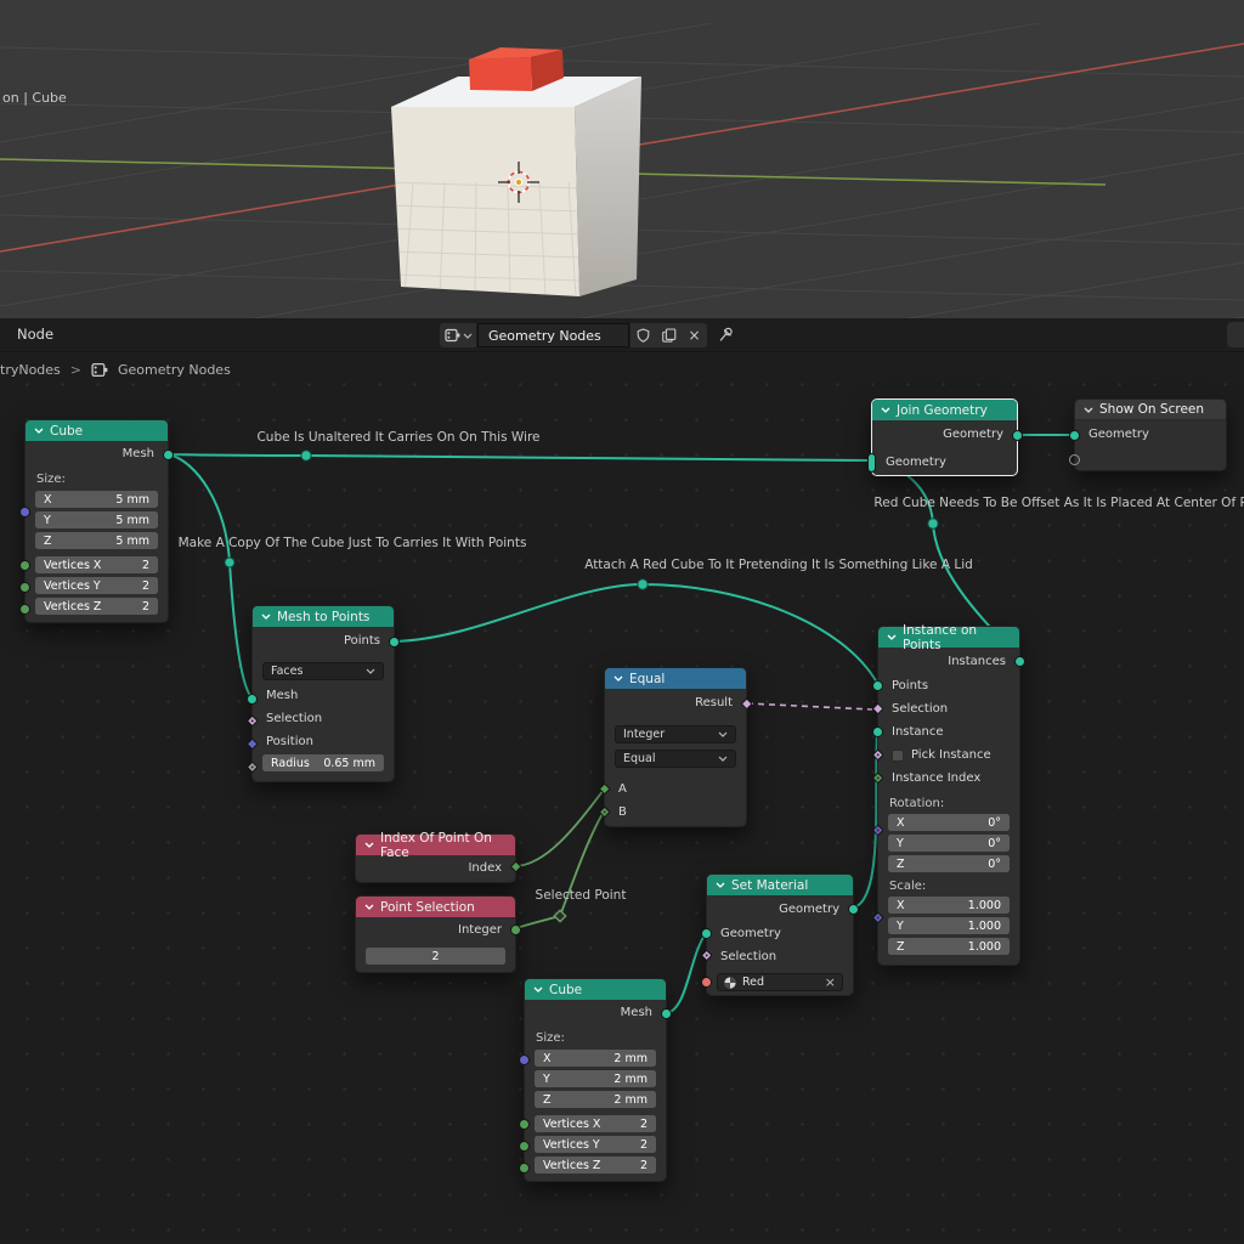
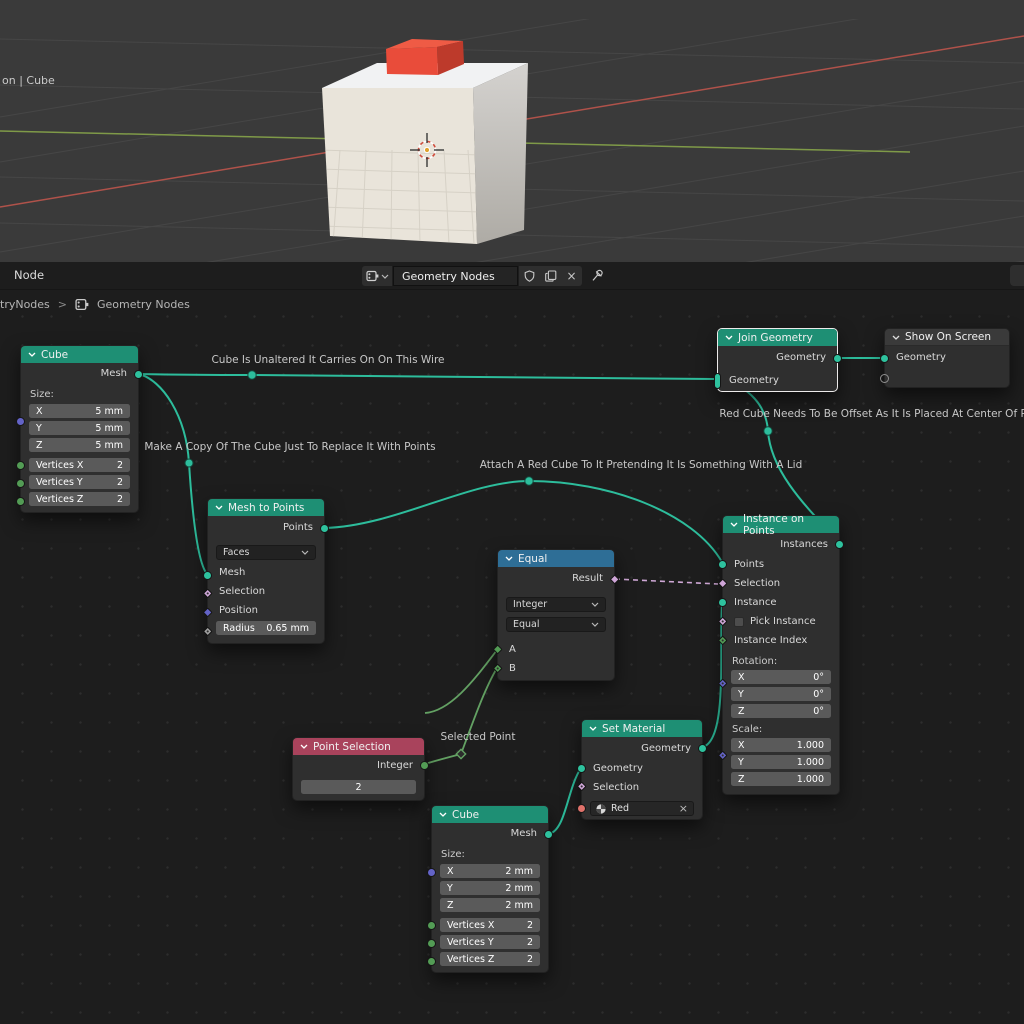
  on | Cube
  Node
  Geometry Nodes
  ×
  tryNodes
  >
  Geometry Nodes
  Cube Is Unaltered It Carries On On This Wire
- Make A Copy Of The Cube Just To Carries It With Points
+ Make A Copy Of The Cube Just To Replace It With Points
- Attach A Red Cube To It Pretending It Is Something Like A Lid
+ Attach A Red Cube To It Pretending It Is Something With A Lid
  Red Cube Needs To Be Offset As It Is Placed At Center Of P
  Selected Point
  Cube
  Mesh
  Size:
  X
  5 mm
  Y
  5 mm
  Z
  5 mm
  Vertices X
  2
  Vertices Y
  2
  Vertices Z
  2
  Join Geometry
  Geometry
  Geometry
  Show On Screen
  Geometry
  Mesh to Points
  Points
  Faces
  Mesh
  Selection
  Position
  Radius
  0.65 mm
  Equal
  Result
  Integer
  Equal
  A
  B
- Index Of Point On Face
- Index
  Point Selection
  Integer
  2
  Set Material
  Geometry
  Geometry
  Selection
  Red
  ×
  Cube
  Mesh
  Size:
  X
  2 mm
  Y
  2 mm
  Z
  2 mm
  Vertices X
  2
  Vertices Y
  2
  Vertices Z
  2
  Instance on Points
  Instances
  Points
  Selection
  Instance
  Pick Instance
  Instance Index
  Rotation:
  X
  0°
  Y
  0°
  Z
  0°
  Scale:
  X
  1.000
  Y
  1.000
  Z
  1.000
